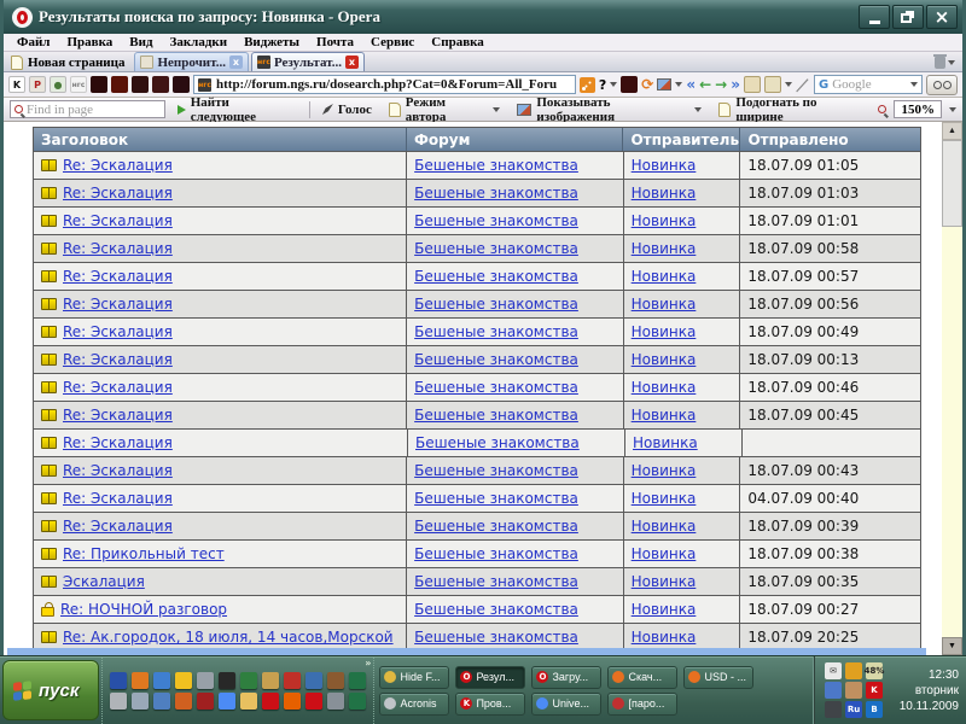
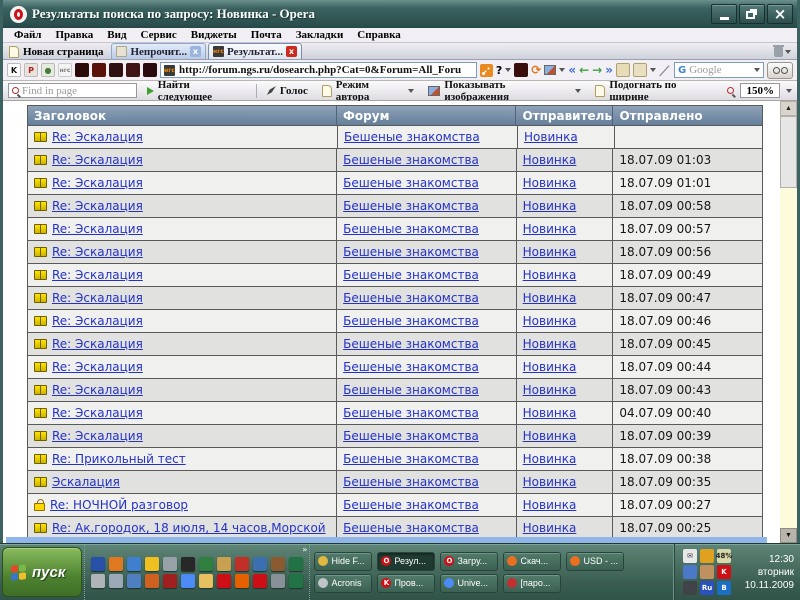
  Результаты поиска по запросу: Новинка - Opera
  ×
  Файл
  Правка
  Вид
- Закладки
+ Сервис
  Виджеты
  Почта
- Сервис
+ Закладки
  Справка
  Новая страница
  Непрочит...
  x
  Результат...
  x
  K
  P
  ●
  http://forum.ngs.ru/dosearch.php?Cat=0&Forum=All_Foru
  ?
  ⟳
  «
  ←
  →
  »
  ／
  G
  Google
  Find in page
  Найти следующее
  Голос
  Режим автора
  Показывать изображения
  Подогнать по ширине
  150%
  Заголовок
  Форум
  Отправитель
  Отправлено
  Re: Эскалация
  Бешеные знакомства
  Новинка
- 18.07.09 01:05
  Re: Эскалация
  Бешеные знакомства
  Новинка
  18.07.09 01:03
  Re: Эскалация
  Бешеные знакомства
  Новинка
  18.07.09 01:01
  Re: Эскалация
  Бешеные знакомства
  Новинка
  18.07.09 00:58
  Re: Эскалация
  Бешеные знакомства
  Новинка
  18.07.09 00:57
  Re: Эскалация
  Бешеные знакомства
  Новинка
  18.07.09 00:56
  Re: Эскалация
  Бешеные знакомства
  Новинка
  18.07.09 00:49
  Re: Эскалация
  Бешеные знакомства
  Новинка
- 18.07.09 00:13
+ 18.07.09 00:47
  Re: Эскалация
  Бешеные знакомства
  Новинка
  18.07.09 00:46
  Re: Эскалация
  Бешеные знакомства
  Новинка
  18.07.09 00:45
  Re: Эскалация
  Бешеные знакомства
  Новинка
+ 18.07.09 00:44
  Re: Эскалация
  Бешеные знакомства
  Новинка
  18.07.09 00:43
  Re: Эскалация
  Бешеные знакомства
  Новинка
  04.07.09 00:40
  Re: Эскалация
  Бешеные знакомства
  Новинка
  18.07.09 00:39
  Re: Прикольный тест
  Бешеные знакомства
  Новинка
  18.07.09 00:38
  Эскалация
  Бешеные знакомства
  Новинка
  18.07.09 00:35
  Re: НОЧНОЙ разговор
  Бешеные знакомства
  Новинка
  18.07.09 00:27
  Re: Ак.городок, 18 июля, 14 часов,Морской
  Бешеные знакомства
  Новинка
- 18.07.09 20:25
+ 18.07.09 00:25
  пуск
  »
  Hide F...
  O
  Резул...
  O
  Загру...
  Скач...
  USD - ...
  Acronis
  K
  Пров...
  Unive...
  [паро...
  ✉
  48%
  K
  Ru
  B
  12:30
  вторник
  10.11.2009
